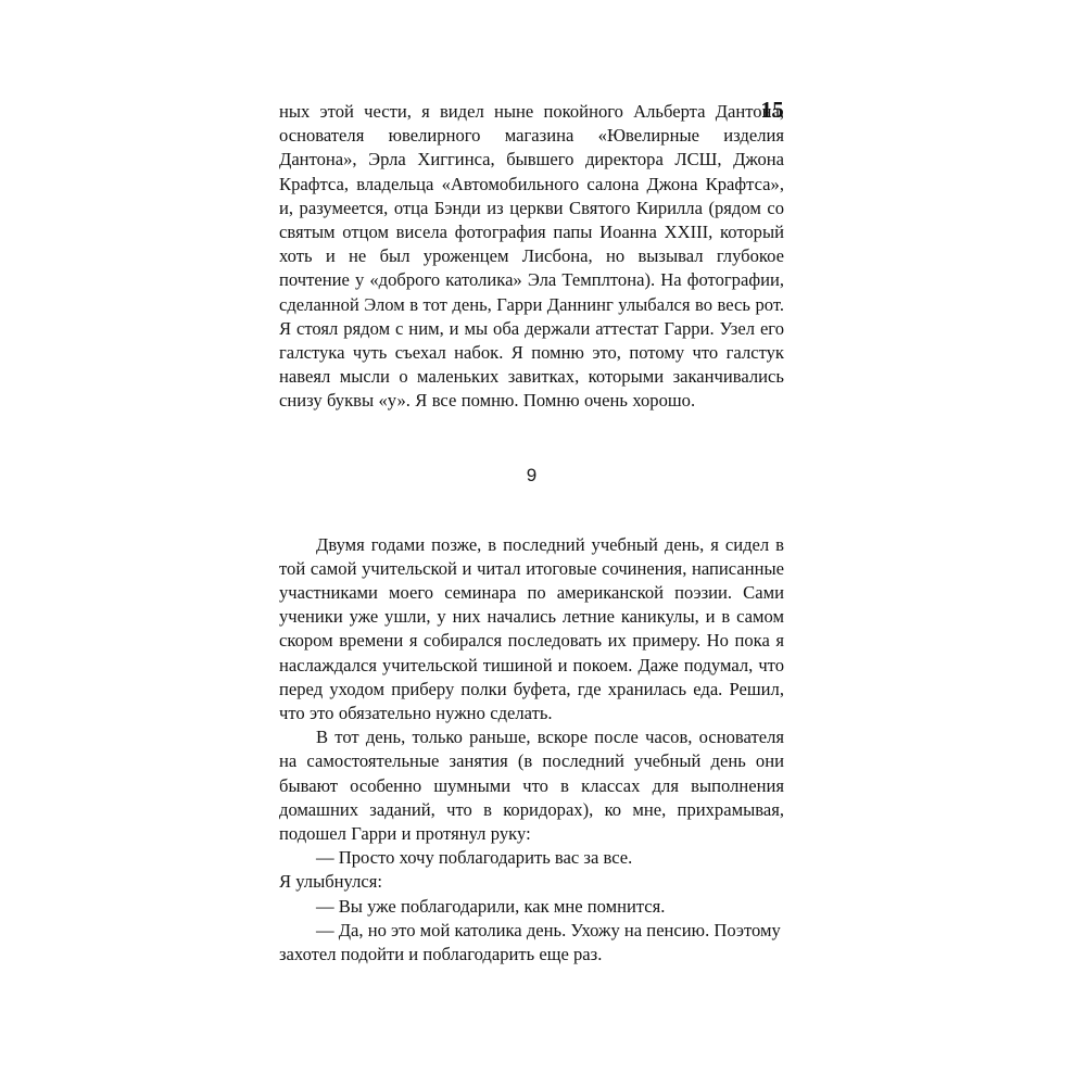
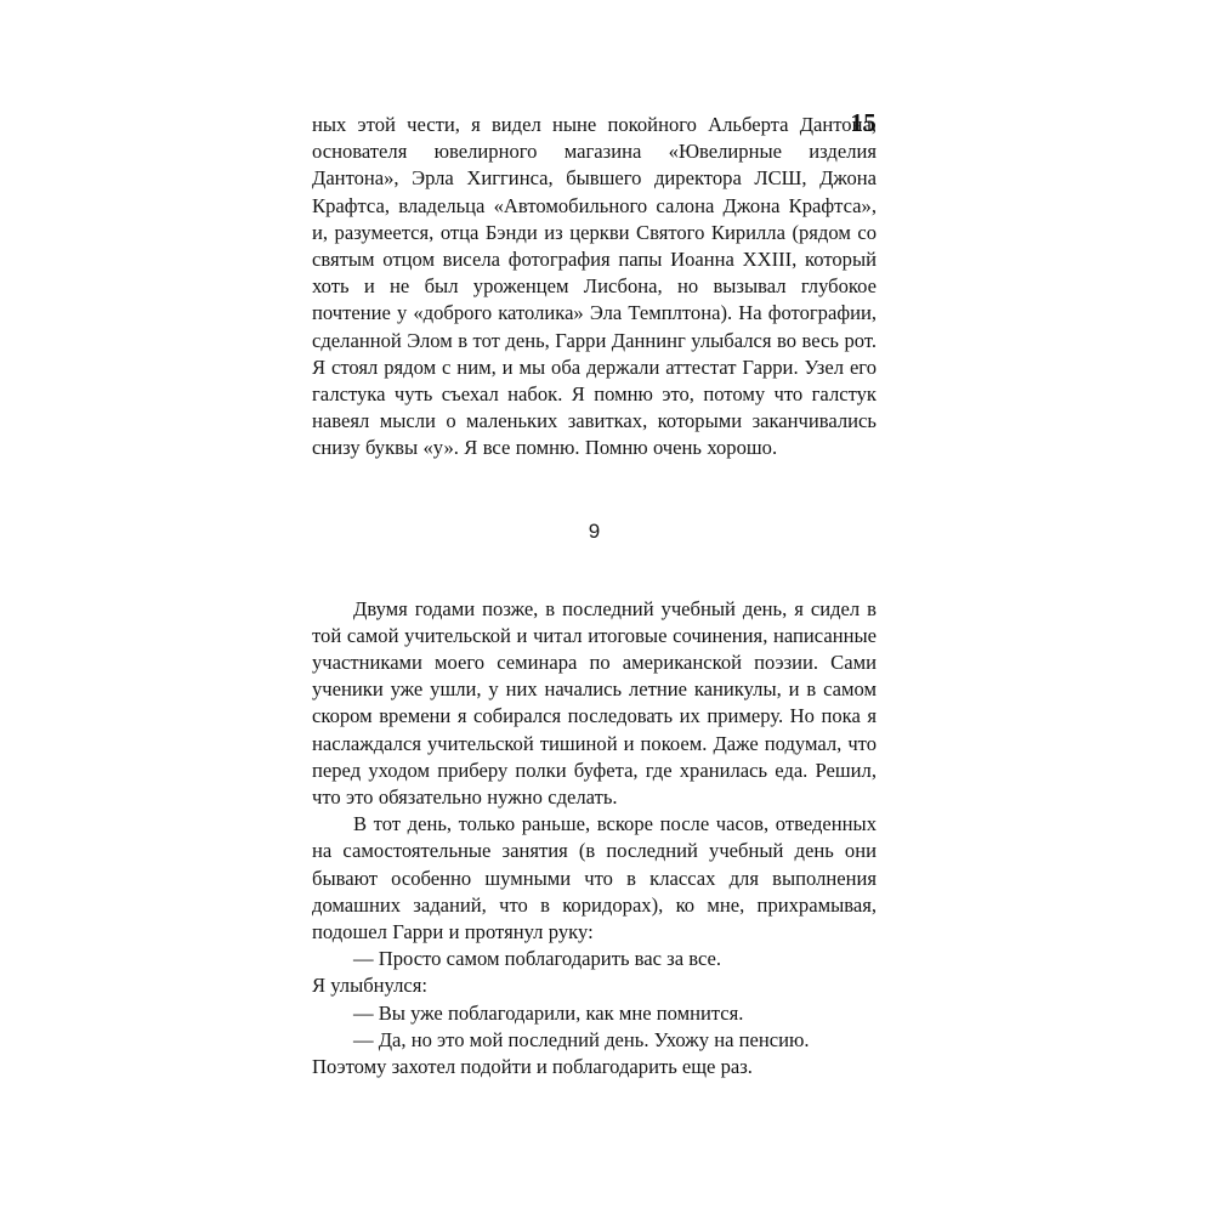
  15
  ных этой чести, я видел ныне покойного Альберта Дантона, основателя ювелирного магазина «Ювелирные изделия Дантона», Эрла Хиггинса, бывшего директора ЛСШ, Джона Крафтса, владельца «Автомобильного салона Джона Крафтса», и, разумеется, отца Бэнди из церкви Святого Кирилла (рядом со святым отцом висела фотография папы Иоанна XXIII, который хоть и не был уроженцем Лисбона, но вызывал глубокое почтение у «доброго католика» Эла Темплтона). На фотографии, сделанной Элом в тот день, Гарри Даннинг улыбался во весь рот. Я стоял рядом с ним, и мы оба держали аттестат Гарри. Узел его галстука чуть съехал набок. Я помню это, потому что галстук навеял мысли о маленьких завитках, которыми заканчивались снизу буквы «у». Я все помню. Помню очень хорошо.
  9
  Двумя годами позже, в последний учебный день, я сидел в той самой учительской и читал итоговые сочинения, написанные участниками моего семинара по американской поэзии. Сами ученики уже ушли, у них начались летние каникулы, и в самом скором времени я собирался последовать их примеру. Но пока я наслаждался учительской тишиной и покоем. Даже подумал, что перед уходом приберу полки буфета, где хранилась еда. Решил, что это обязательно нужно сделать.
- В тот день, только раньше, вскоре после часов, основателя на самостоятельные занятия (в последний учебный день они бывают особенно шумными что в классах для выполнения домашних заданий, что в коридорах), ко мне, прихрамывая, подошел Гарри и протянул руку:
+ В тот день, только раньше, вскоре после часов, отведенных на самостоятельные занятия (в последний учебный день они бывают особенно шумными что в классах для выполнения домашних заданий, что в коридорах), ко мне, прихрамывая, подошел Гарри и протянул руку:
- — Просто хочу поблагодарить вас за все.
+ — Просто самом поблагодарить вас за все.
  Я улыбнулся:
  — Вы уже поблагодарили, как мне помнится.
- — Да, но это мой католика день. Ухожу на пенсию. Поэтому захотел подойти и поблагодарить еще раз.
+ — Да, но это мой последний день. Ухожу на пенсию. Поэтому захотел подойти и поблагодарить еще раз.
